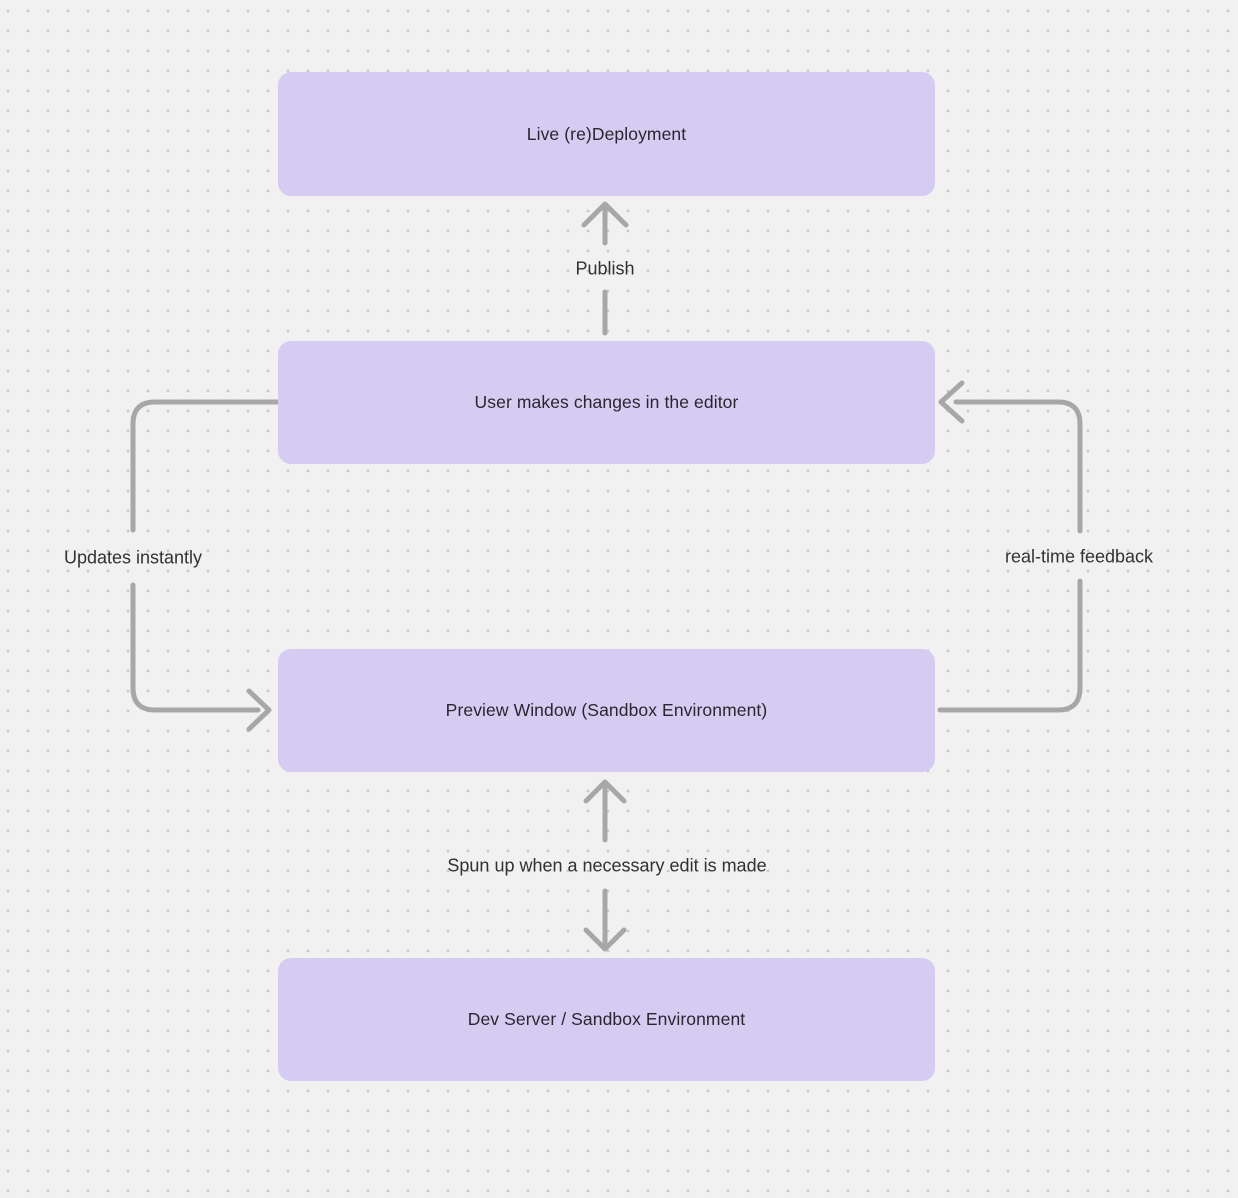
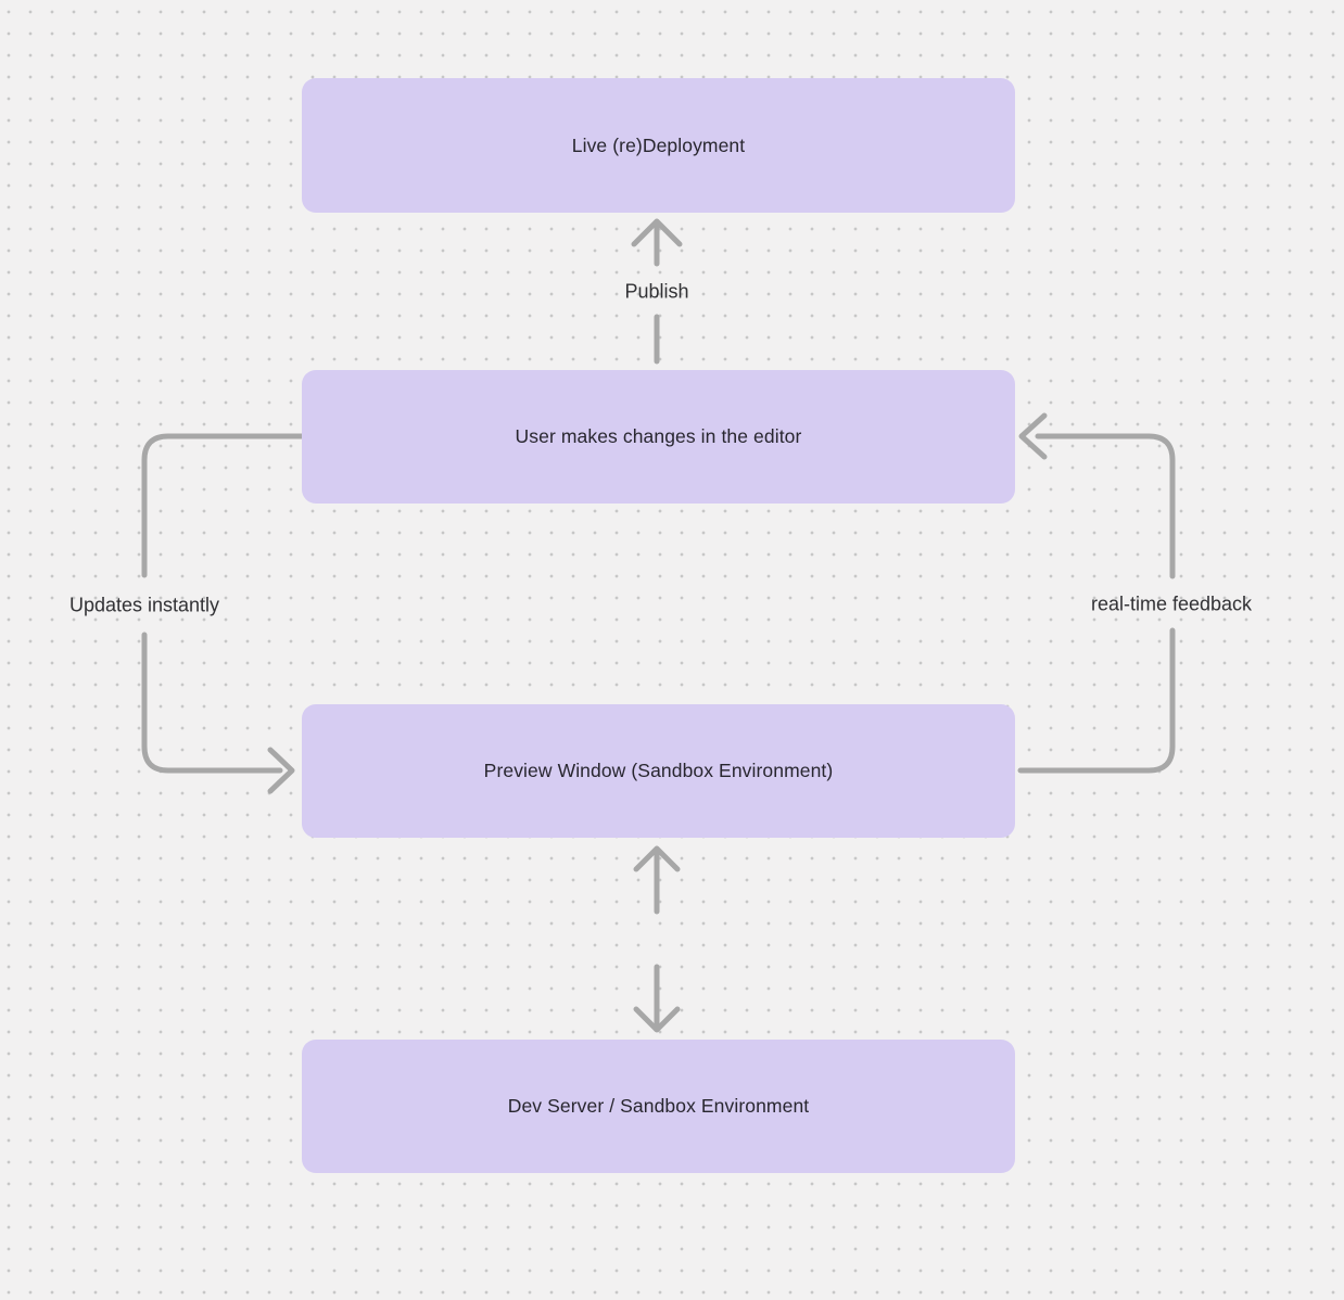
  Live (re)Deployment
  User makes changes in the editor
  Preview Window (Sandbox Environment)
  Dev Server / Sandbox Environment
  Publish
  Updates instantly
  real-time feedback
- Spun up when a necessary edit is made
